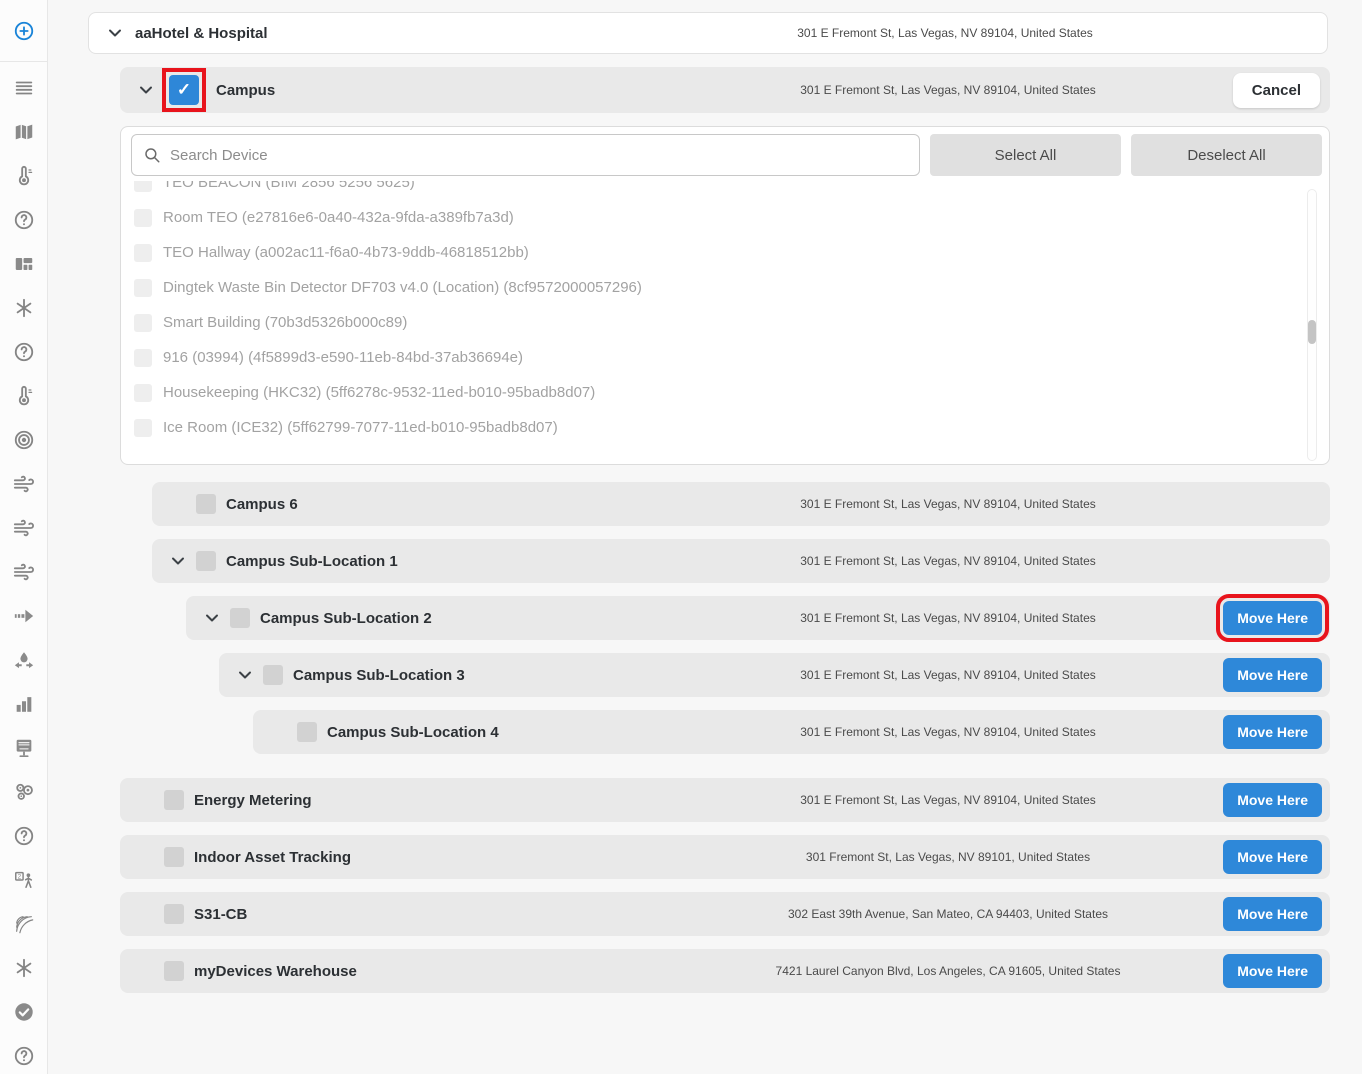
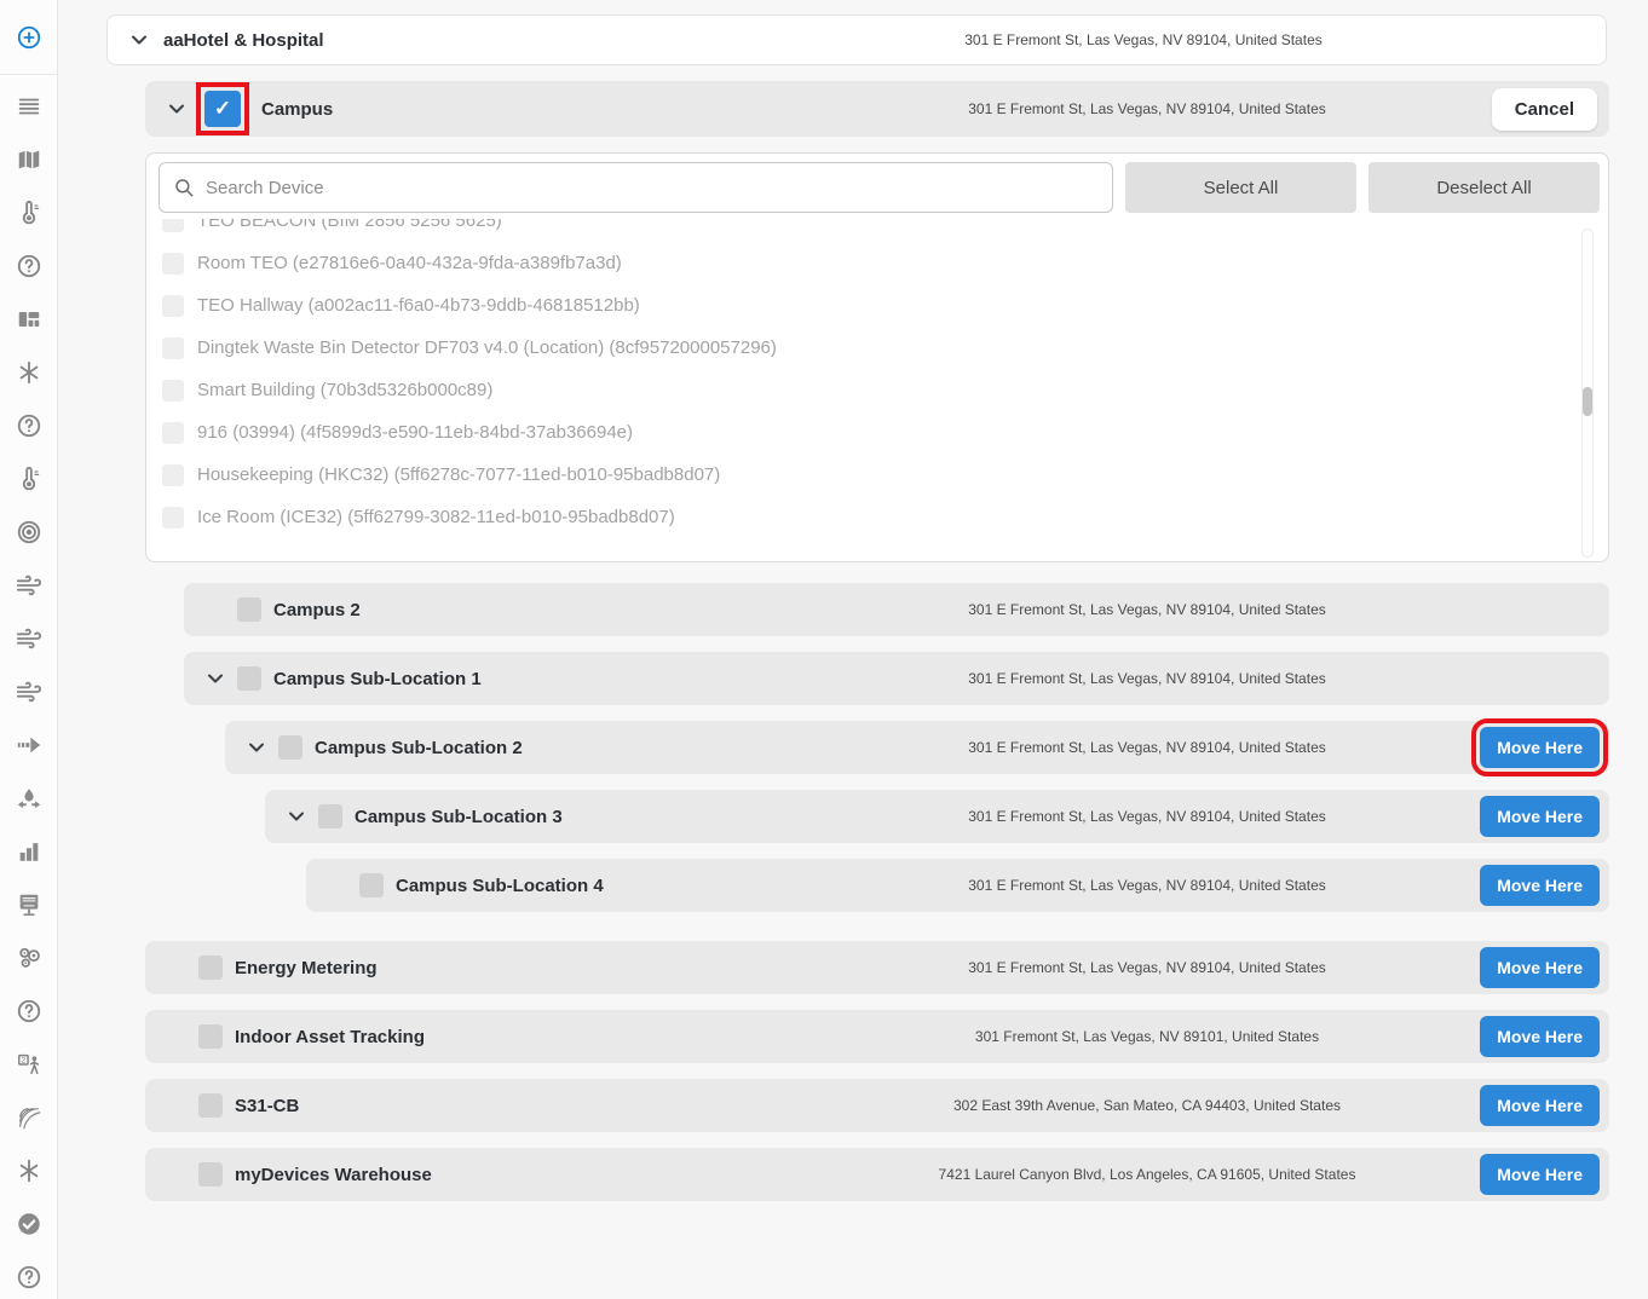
  aaHotel & Hospital
  301 E Fremont St, Las Vegas, NV 89104, United States
  ✓
  Campus
  301 E Fremont St, Las Vegas, NV 89104, United States
  Cancel
  Search Device
  Select All
  Deselect All
  TEO BEACON (BIM 2856 5256 5625)
  Room TEO (e27816e6-0a40-432a-9fda-a389fb7a3d)
  TEO Hallway (a002ac11-f6a0-4b73-9ddb-46818512bb)
  Dingtek Waste Bin Detector DF703 v4.0 (Location) (8cf9572000057296)
  Smart Building (70b3d5326b000c89)
  916 (03994) (4f5899d3-e590-11eb-84bd-37ab36694e)
- Housekeeping (HKC32) (5ff6278c-9532-11ed-b010-95badb8d07)
+ Housekeeping (HKC32) (5ff6278c-7077-11ed-b010-95badb8d07)
- Ice Room (ICE32) (5ff62799-7077-11ed-b010-95badb8d07)
+ Ice Room (ICE32) (5ff62799-3082-11ed-b010-95badb8d07)
- Campus 6
+ Campus 2
  301 E Fremont St, Las Vegas, NV 89104, United States
  Campus Sub-Location 1
  301 E Fremont St, Las Vegas, NV 89104, United States
  Campus Sub-Location 2
  301 E Fremont St, Las Vegas, NV 89104, United States
  Move Here
  Campus Sub-Location 3
  301 E Fremont St, Las Vegas, NV 89104, United States
  Move Here
  Campus Sub-Location 4
  301 E Fremont St, Las Vegas, NV 89104, United States
  Move Here
  Energy Metering
  301 E Fremont St, Las Vegas, NV 89104, United States
  Move Here
  Indoor Asset Tracking
  301 Fremont St, Las Vegas, NV 89101, United States
  Move Here
  S31-CB
  302 East 39th Avenue, San Mateo, CA 94403, United States
  Move Here
  myDevices Warehouse
  7421 Laurel Canyon Blvd, Los Angeles, CA 91605, United States
  Move Here
